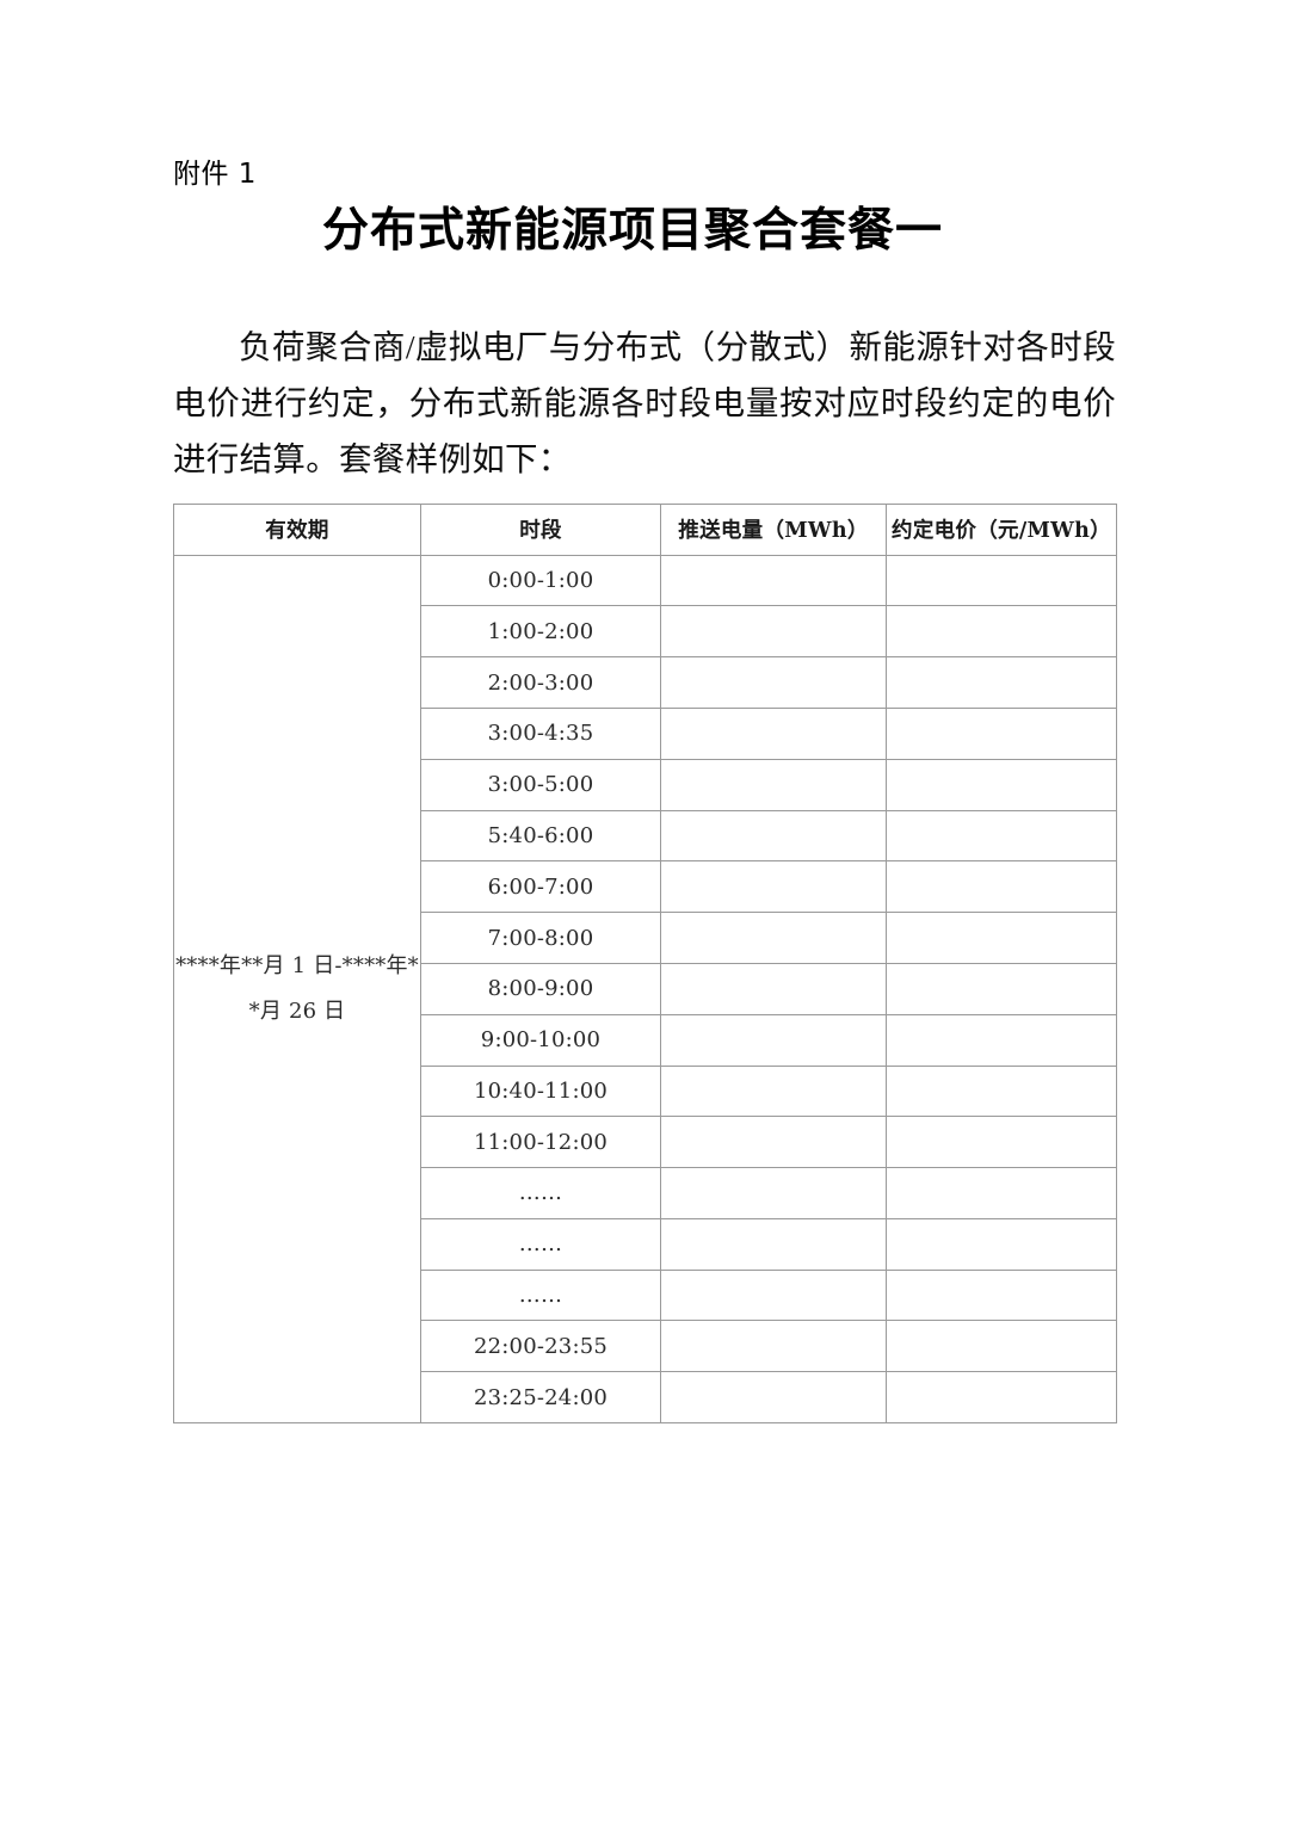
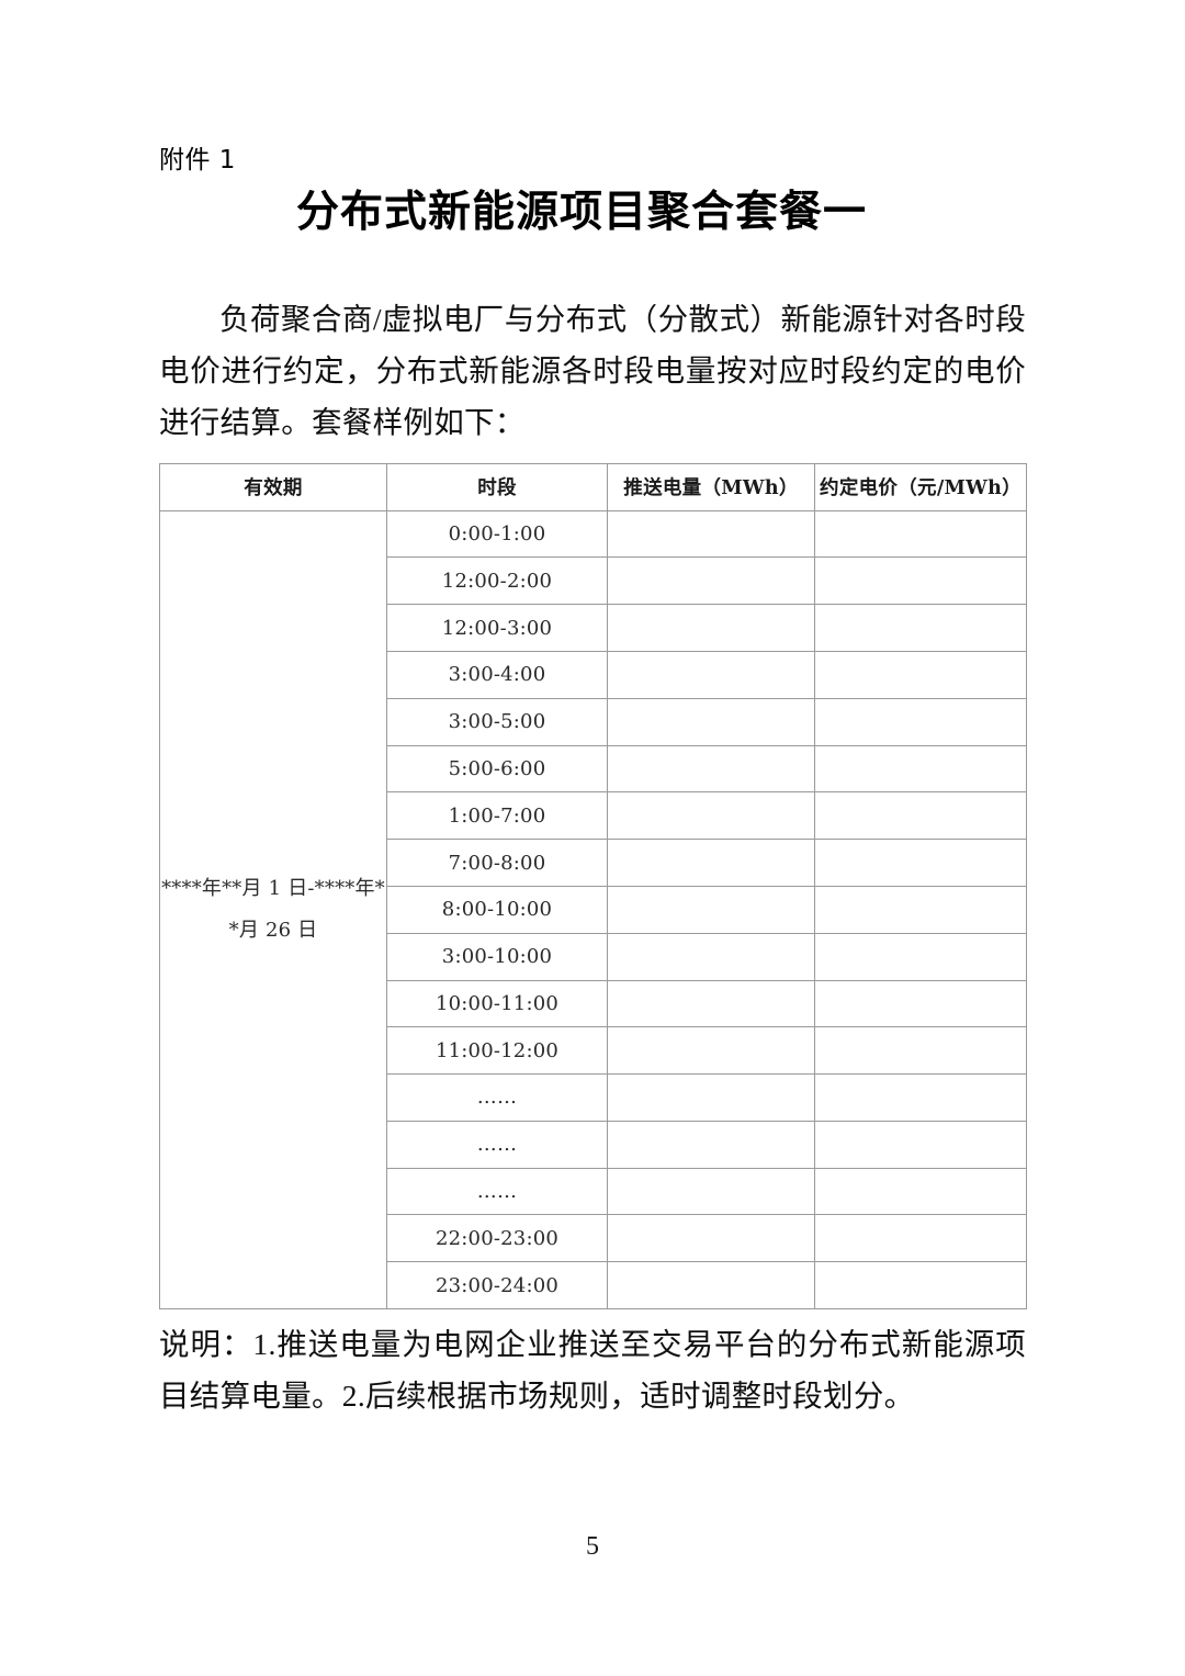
  附件 1
  分布式新能源项目聚合套餐一
  负荷聚合商/虚拟电厂与分布式（分散式）新能源针对各时段电价进行约定，分布式新能源各时段电量按对应时段约定的电价进行结算。套餐样例如下：
  有效期	时段	推送电量（MWh）	约定电价（元/MWh）
  ****年**月 1 日-****年**月 26 日	0:00-1:00
- 1:00-2:00
+ 12:00-2:00
- 2:00-3:00
+ 12:00-3:00
- 3:00-4:35
+ 3:00-4:00
  3:00-5:00
- 5:40-6:00
+ 5:00-6:00
- 6:00-7:00
+ 1:00-7:00
  7:00-8:00
- 8:00-9:00
+ 8:00-10:00
- 9:00-10:00
+ 3:00-10:00
- 10:40-11:00
+ 10:00-11:00
  11:00-12:00
  ……
  ……
  ……
- 22:00-23:55
+ 22:00-23:00
- 23:25-24:00
+ 23:00-24:00
+ 说明：1.推送电量为电网企业推送至交易平台的分布式新能源项目结算电量。2.后续根据市场规则，适时调整时段划分。
+ 5
